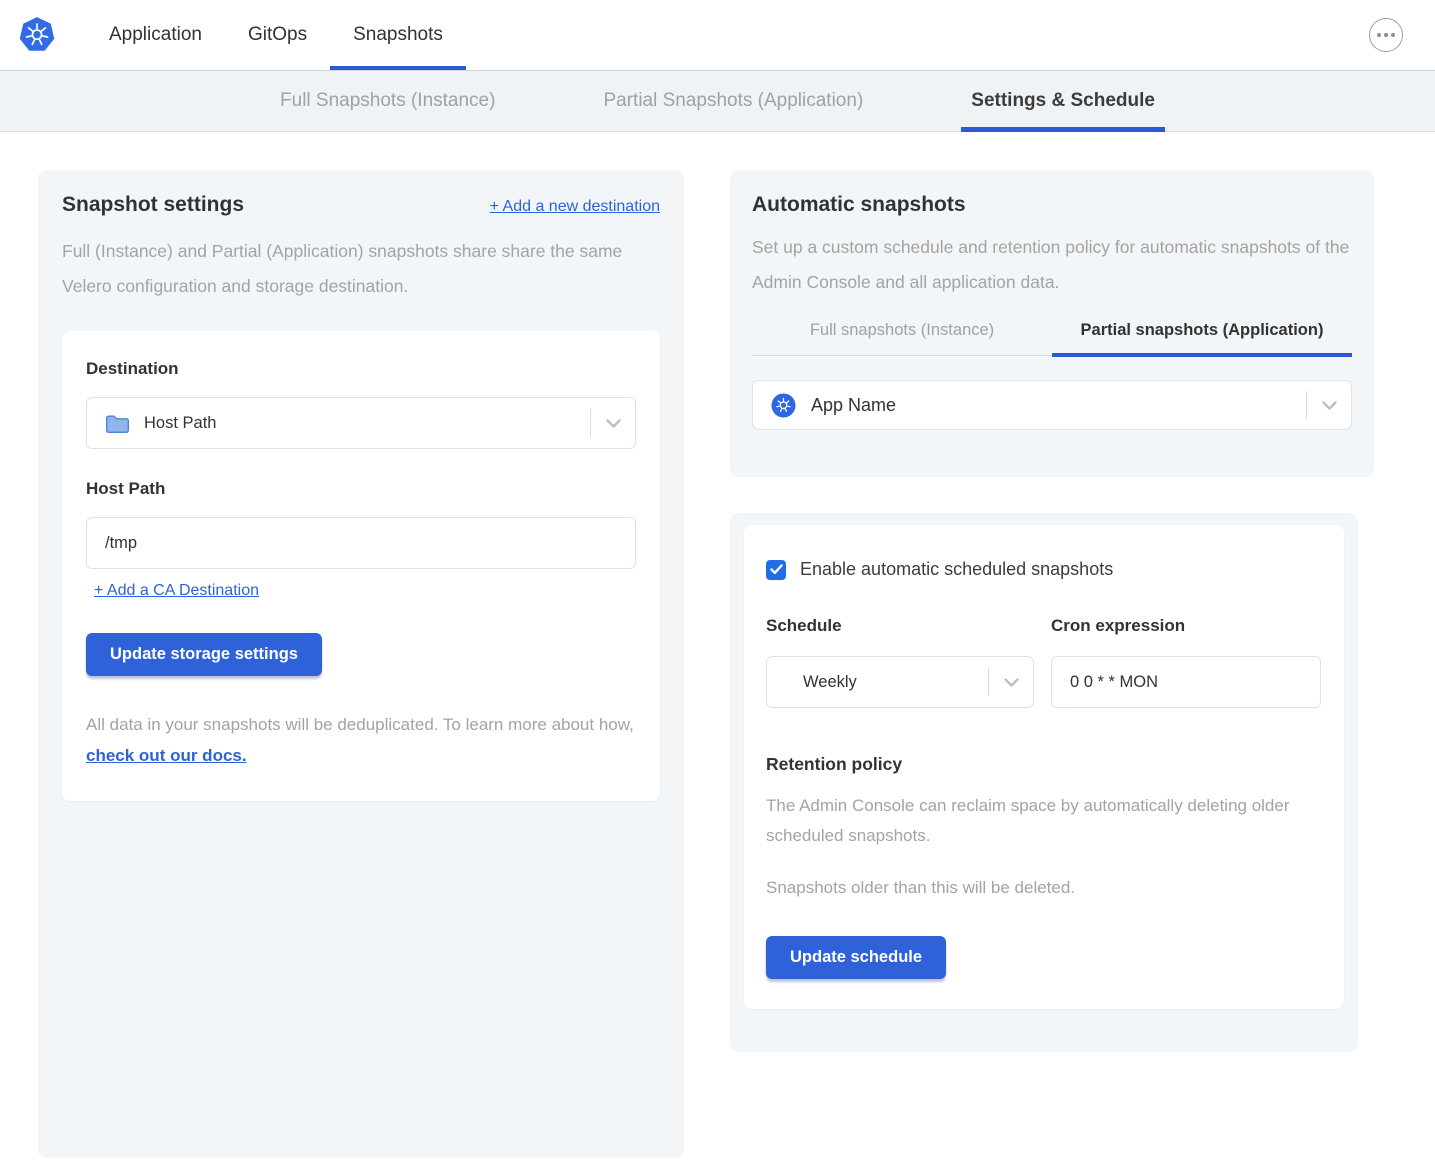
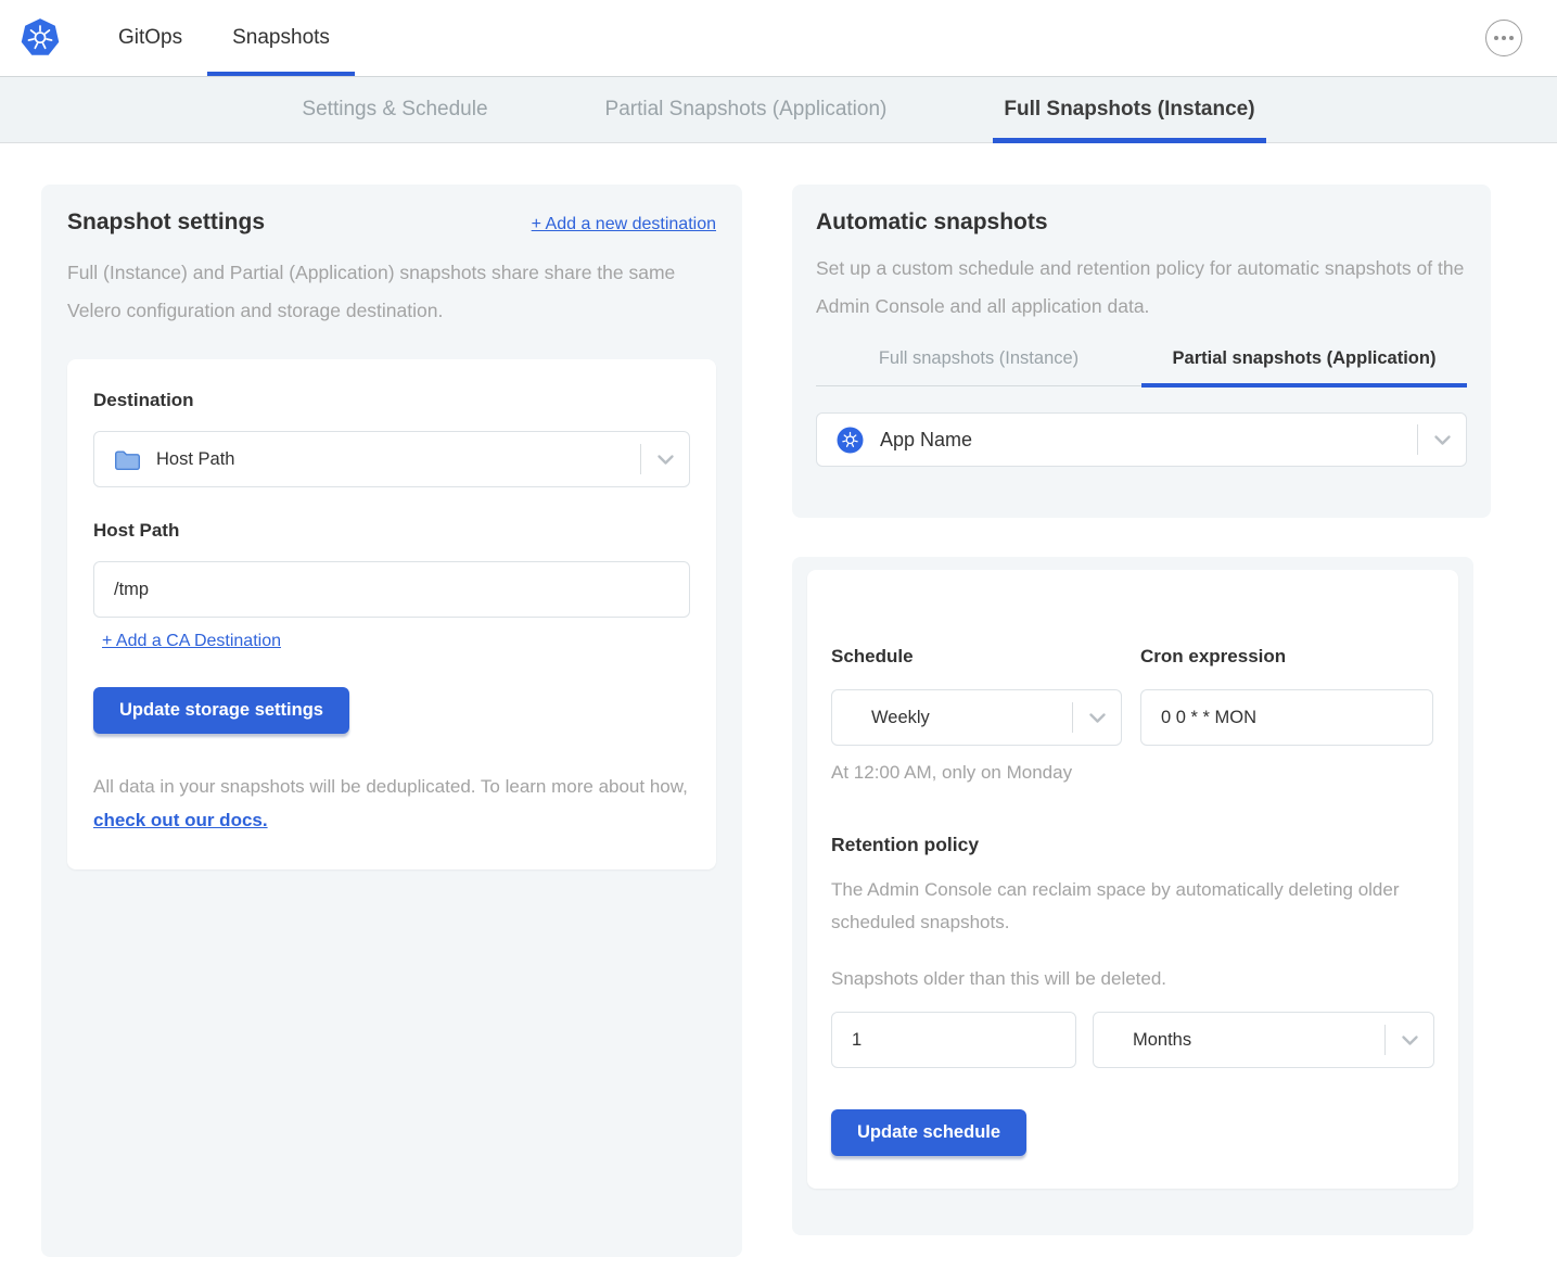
- Application
  GitOps
  Snapshots
- Full Snapshots (Instance)
+ Settings & Schedule
  Partial Snapshots (Application)
- Settings & Schedule
+ Full Snapshots (Instance)
  Snapshot settings
  + Add a new destination
  Full (Instance) and Partial (Application) snapshots share share the same Velero configuration and storage destination.
  Destination
  Host Path
  Host Path
  /tmp
  + Add a CA Destination
  Update storage settings
  All data in your snapshots will be deduplicated. To learn more about how, check out our docs.
  Automatic snapshots
  Set up a custom schedule and retention policy for automatic snapshots of the Admin Console and all application data.
  Full snapshots (Instance)
  Partial snapshots (Application)
  App Name
- Enable automatic scheduled snapshots
  Schedule
  Weekly
  Cron expression
  0 0 * * MON
+ At 12:00 AM, only on Monday
  Retention policy
  The Admin Console can reclaim space by automatically deleting older scheduled snapshots.
  Snapshots older than this will be deleted.
+ 1
+ Months
  Update schedule
